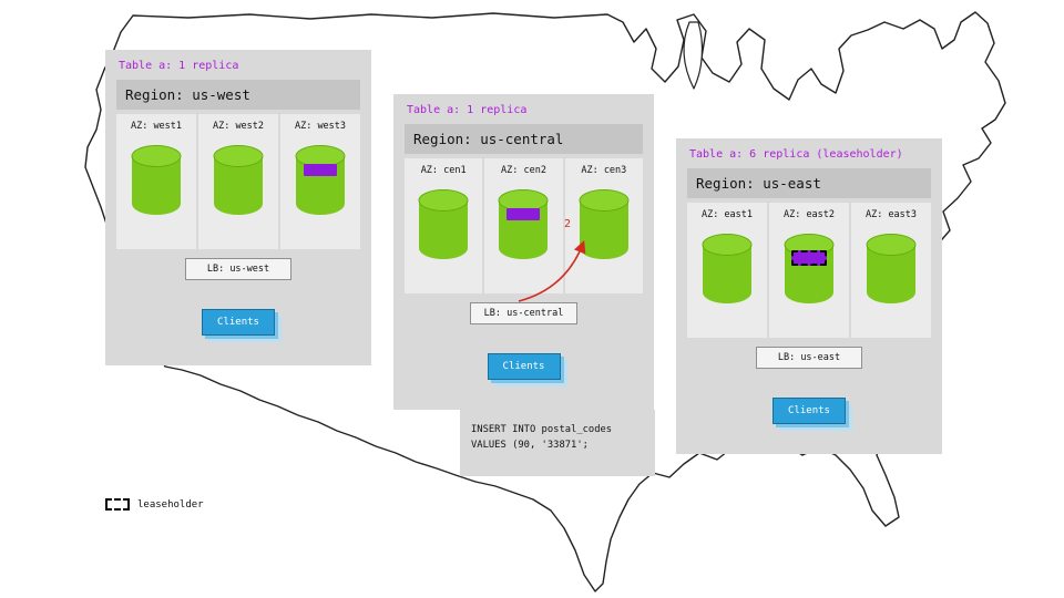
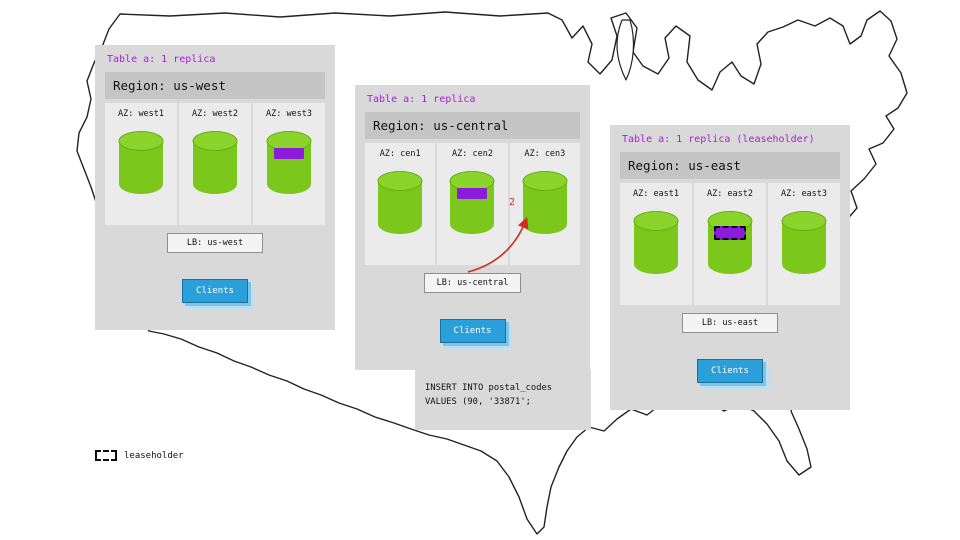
  Table a: 1 replica
  Region: us-west
  AZ: west1
  AZ: west2
  AZ: west3
  LB: us-west
  Clients
  Table a: 1 replica
  Region: us-central
  AZ: cen1
  AZ: cen2
  AZ: cen3
  LB: us-central
  Clients
- Table a: 6 replica (leaseholder)
+ Table a: 1 replica (leaseholder)
  Region: us-east
  AZ: east1
  AZ: east2
  AZ: east3
  LB: us-east
  Clients
  INSERT INTO postal_codes
  VALUES (90, '33871';
  2
  leaseholder
